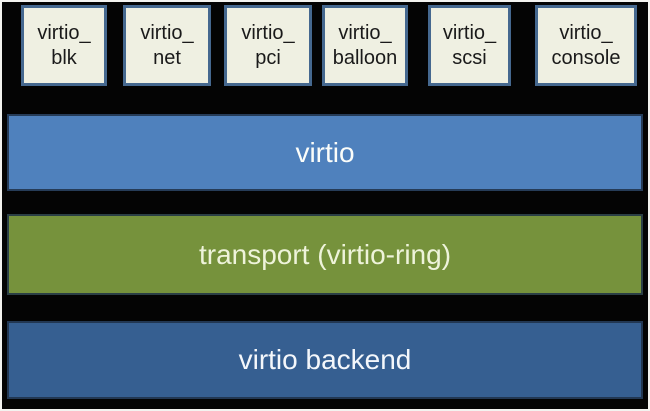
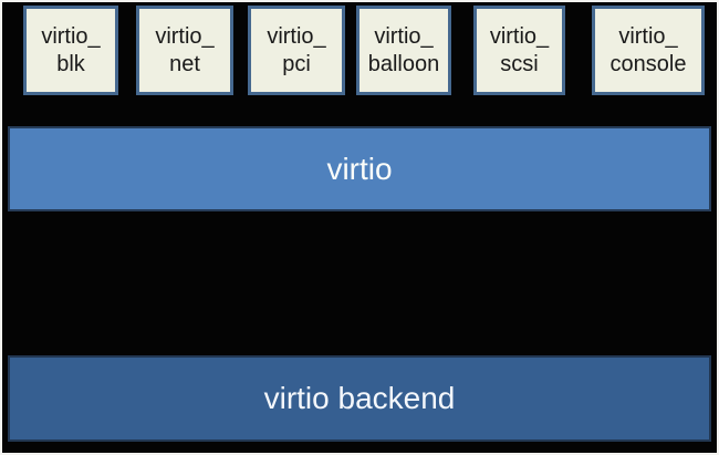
  virtio_
  blk
  virtio_
  net
  virtio_
  pci
  virtio_
  balloon
  virtio_
  scsi
  virtio_
  console
  virtio
- transport (virtio-ring)
  virtio backend
